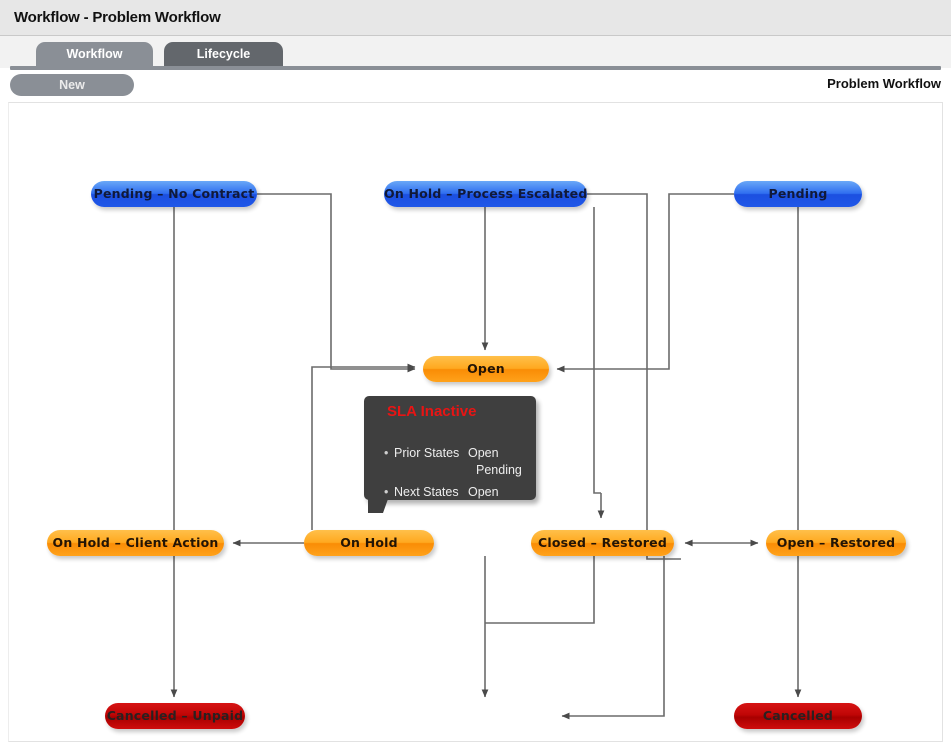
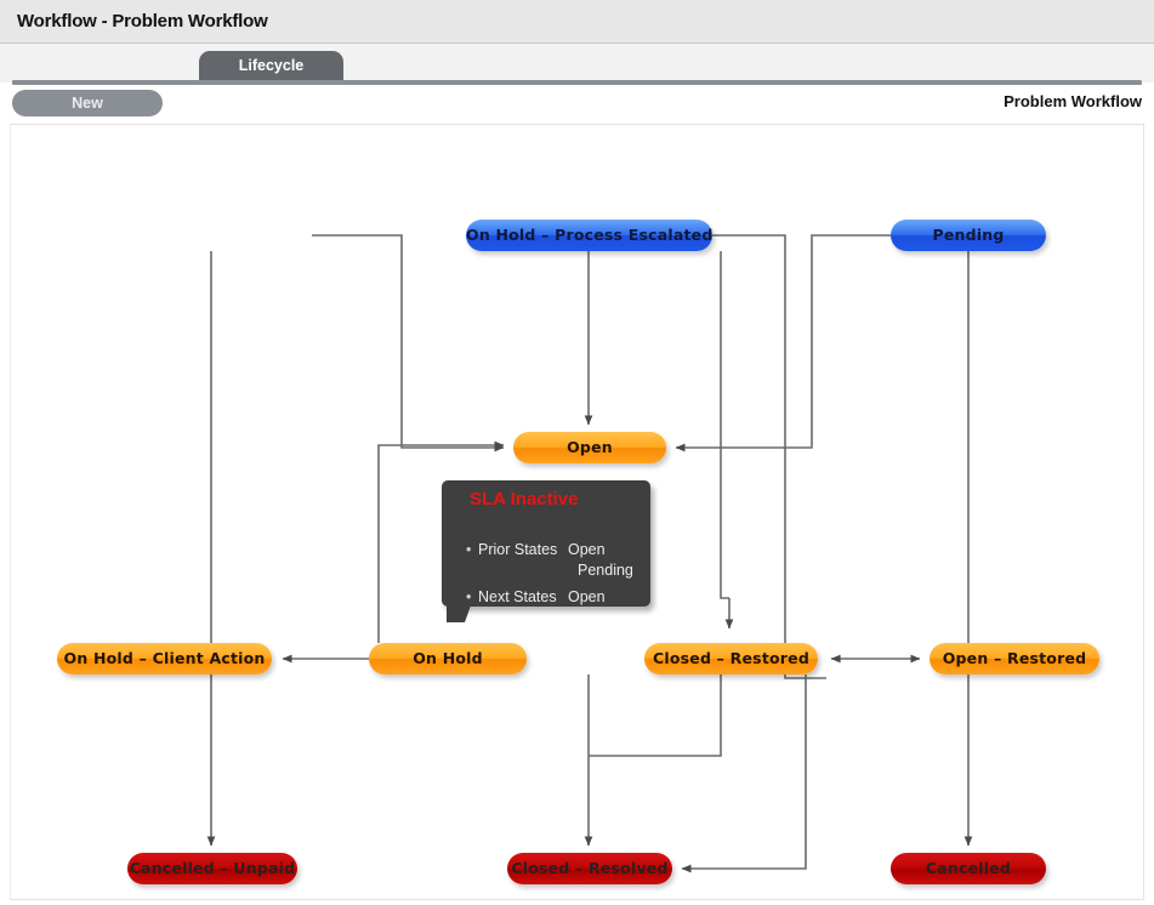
  Workflow - Problem Workflow
- Workflow
  Lifecycle
  New
  Problem Workflow
- Pending – No Contract
  On Hold – Process Escalated
  Pending
  Open
  On Hold – Client Action
  On Hold
  Closed – Restored
  Open – Restored
  Cancelled – Unpaid
+ Closed – Resolved
  Cancelled
  SLA Inactive
  •
  Prior States
  Open
  Pending
  •
  Next States
  Open
